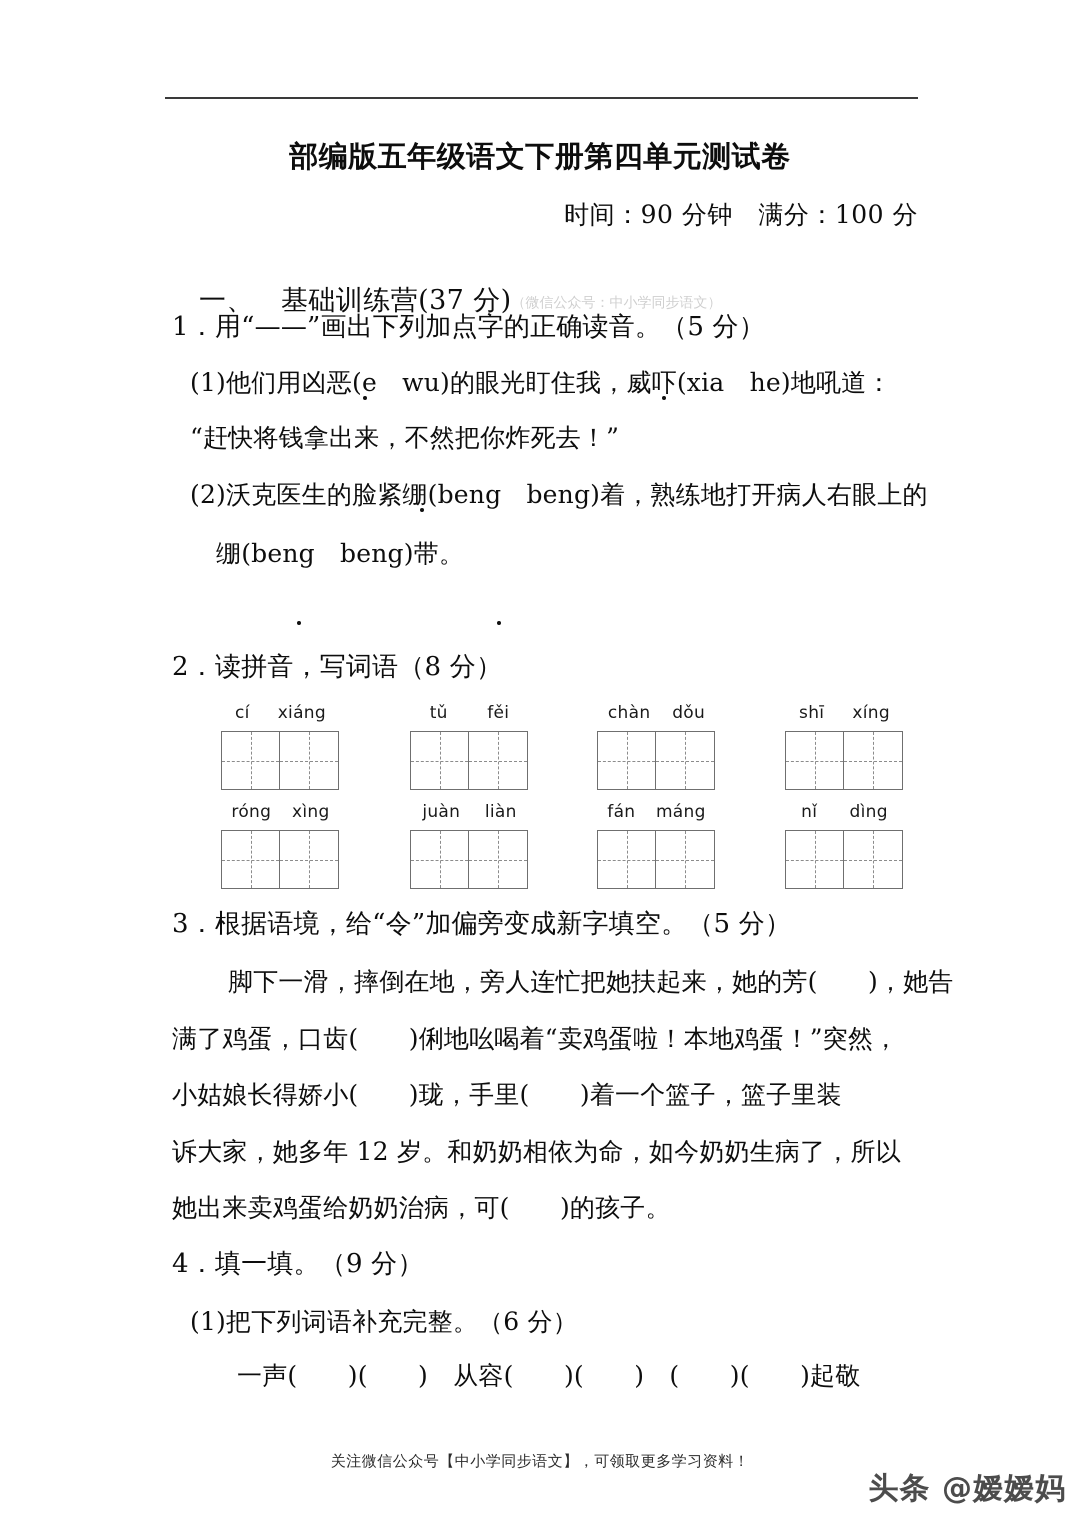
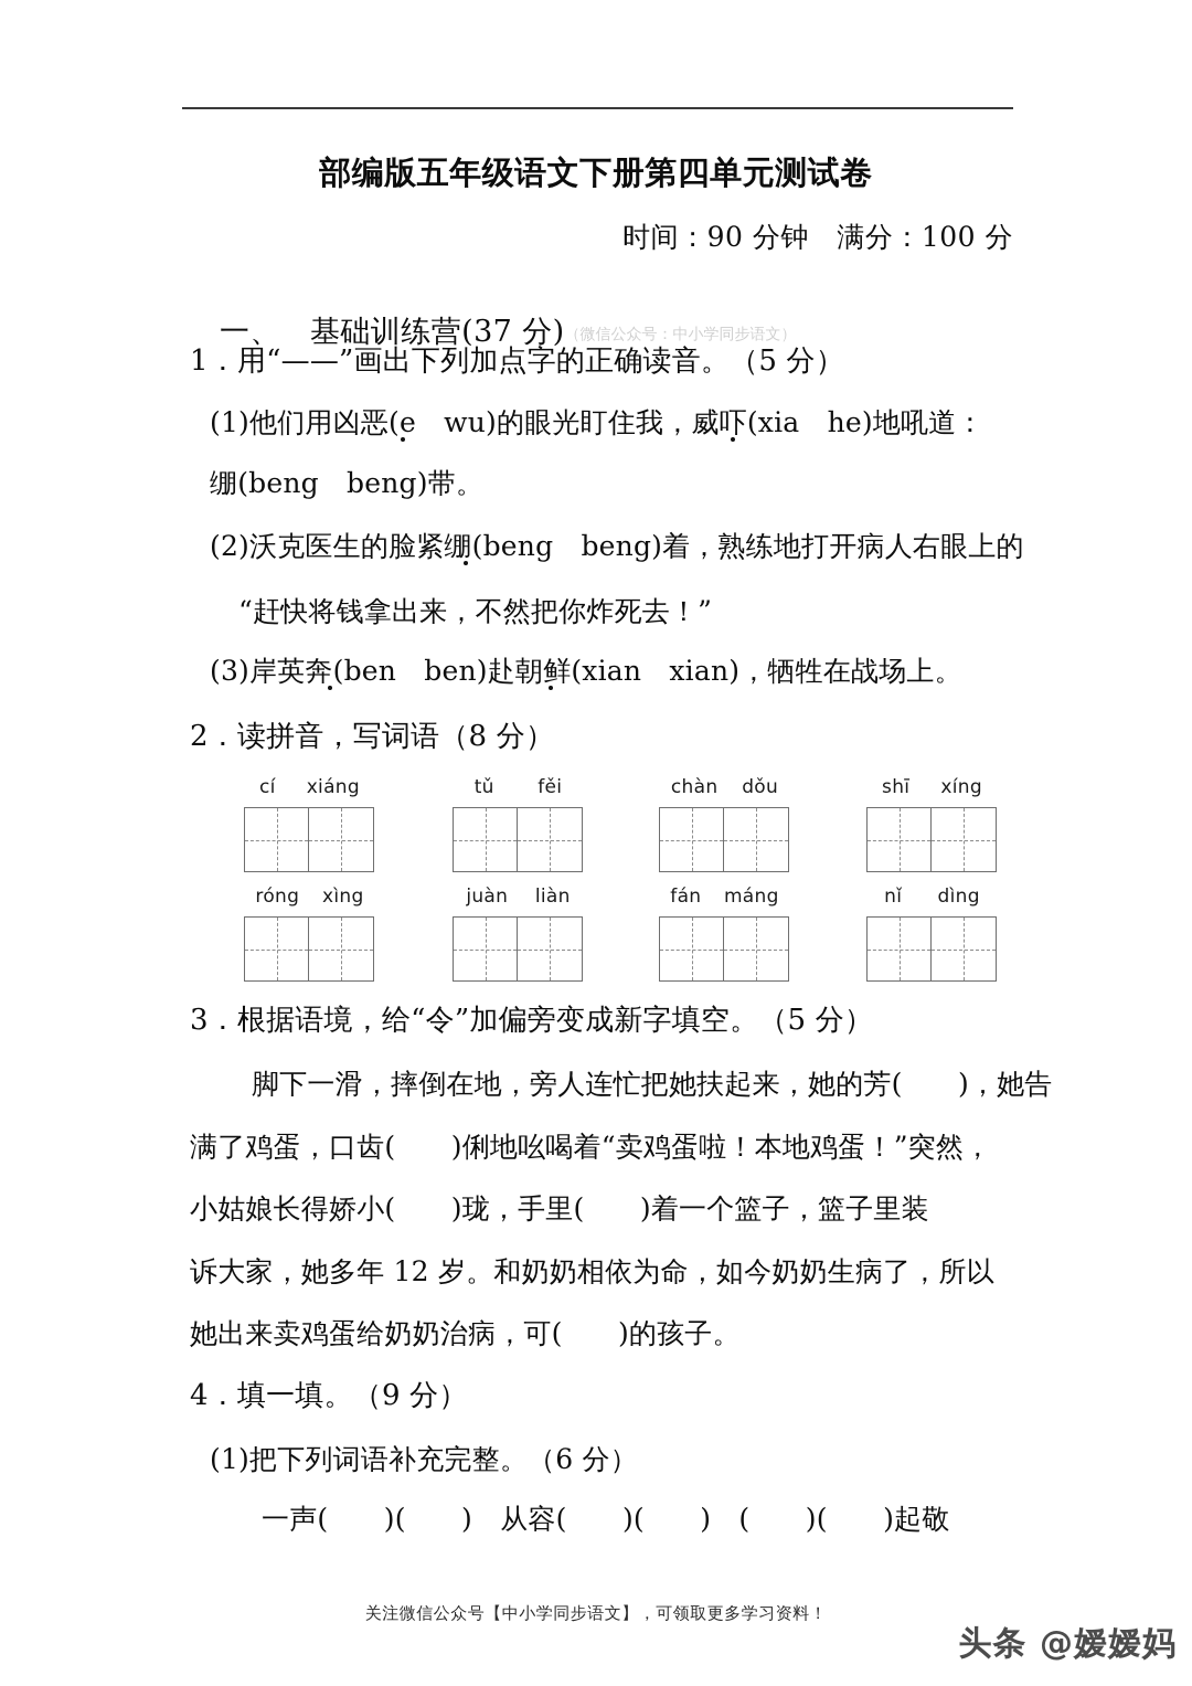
  部编版五年级语文下册第四单元测试卷
  时间：90 分钟 满分：100 分
  一、 基础训练营(37 分)（微信公众号：中小学同步语文）
  1．用“——”画出下列加点字的正确读音。（5 分）
  (1)他们用凶恶(e wu)的眼光盯住我，威吓(xia he)地吼道：
- “赶快将钱拿出来，不然把你炸死去！”
+ 绷(beng beng)带。
  (2)沃克医生的脸紧绷(beng beng)着，熟练地打开病人右眼上的
- 绷(beng beng)带。
+ “赶快将钱拿出来，不然把你炸死去！”
+ (3)岸英奔(ben ben)赴朝鲜(xian xian)，牺牲在战场上。
  2．读拼音，写词语（8 分）
  cí
  xiáng
  tǔ
  fěi
  chàn
  dǒu
  shī
  xíng
  róng
  xìng
  juàn
  liàn
  fán
  máng
  nǐ
  dìng
  3．根据语境，给“令”加偏旁变成新字填空。（5 分）
  脚下一滑，摔倒在地，旁人连忙把她扶起来，她的芳( )，她告
  满了鸡蛋，口齿( )俐地吆喝着“卖鸡蛋啦！本地鸡蛋！”突然，
  小姑娘长得娇小( )珑，手里( )着一个篮子，篮子里装
  诉大家，她多年 12 岁。和奶奶相依为命，如今奶奶生病了，所以
  她出来卖鸡蛋给奶奶治病，可( )的孩子。
  4．填一填。（9 分）
  (1)把下列词语补充完整。（6 分）
  一声( )( ) 从容( )( ) ( )( )起敬
  关注微信公众号【中小学同步语文】，可领取更多学习资料！
  头条 @嫒嫒妈
